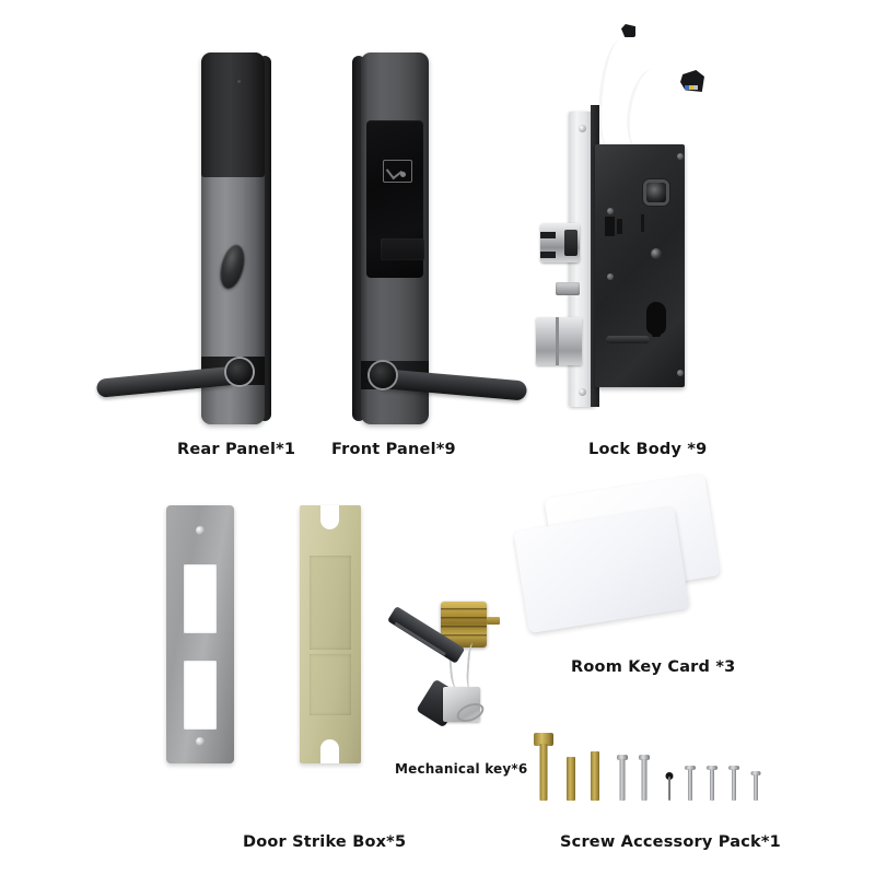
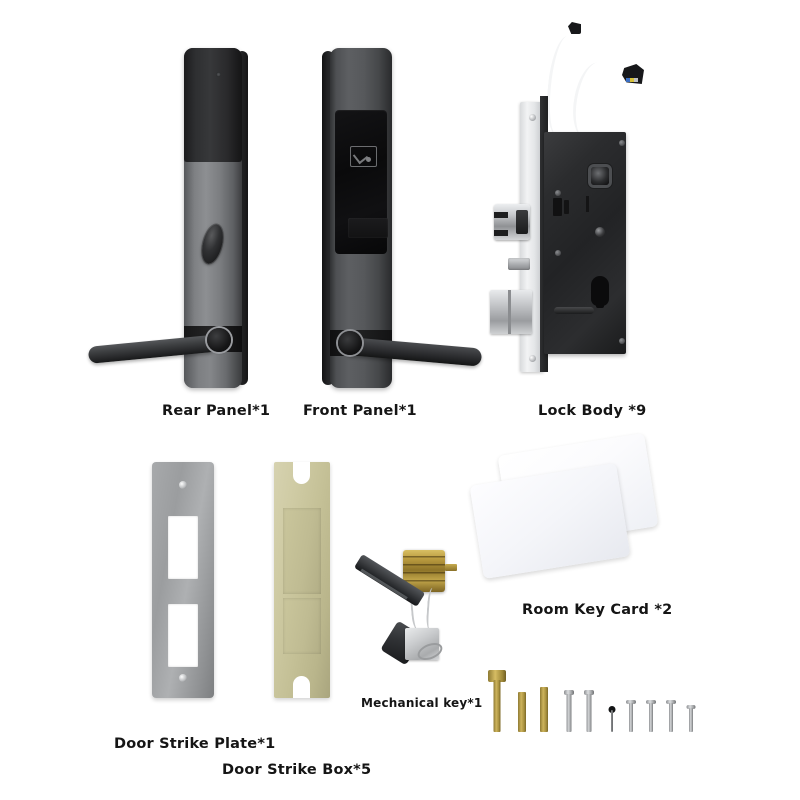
  Rear Panel*1
- Front Panel*9
+ Front Panel*1
  Lock Body *9
+ Door Strike Plate*1
  Door Strike Box*5
- Mechanical key*6
+ Mechanical key*1
- Room Key Card *3
+ Room Key Card *2
- Screw Accessory Pack*1
